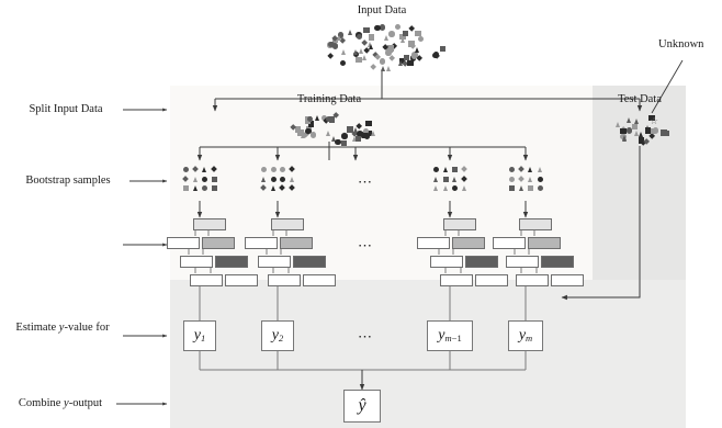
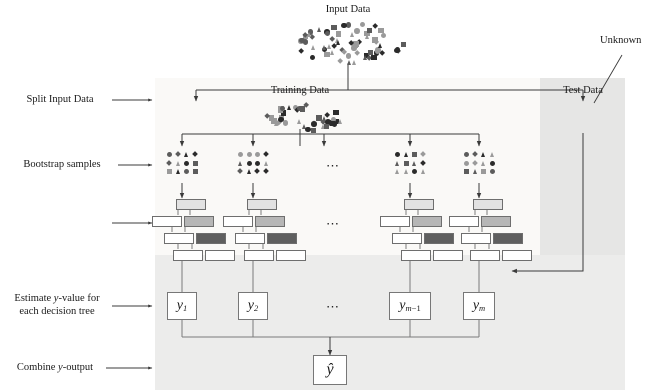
  Input Data
  Training Data
  Test Data
  Unknown
  Split Input Data
  Bootstrap samples
  Estimate y-value for
+ each decision tree
  Combine y-output
- ☆
  ⋯
  ⋯
  ⋯
  y1
  y2
  ym−1
  ym
  ŷ
